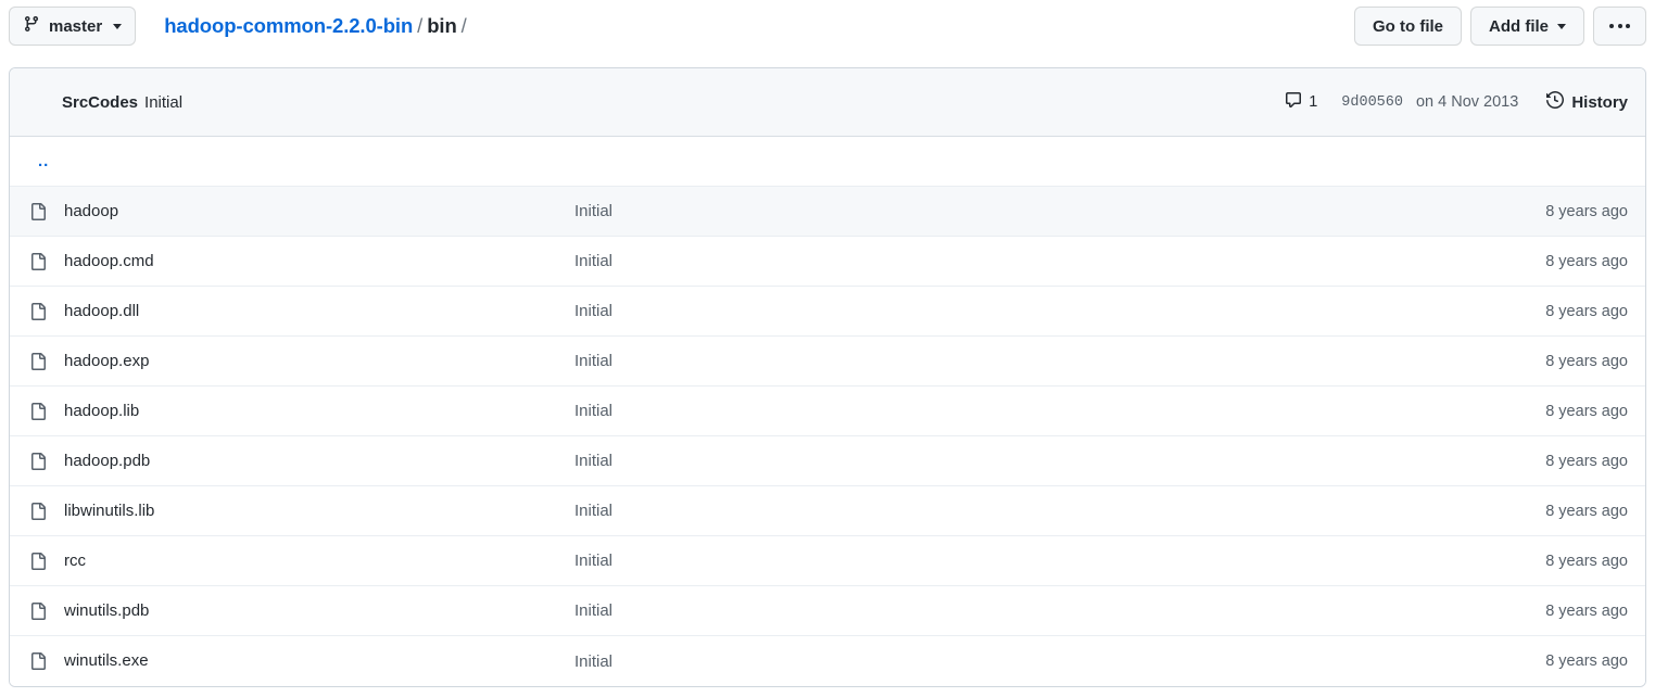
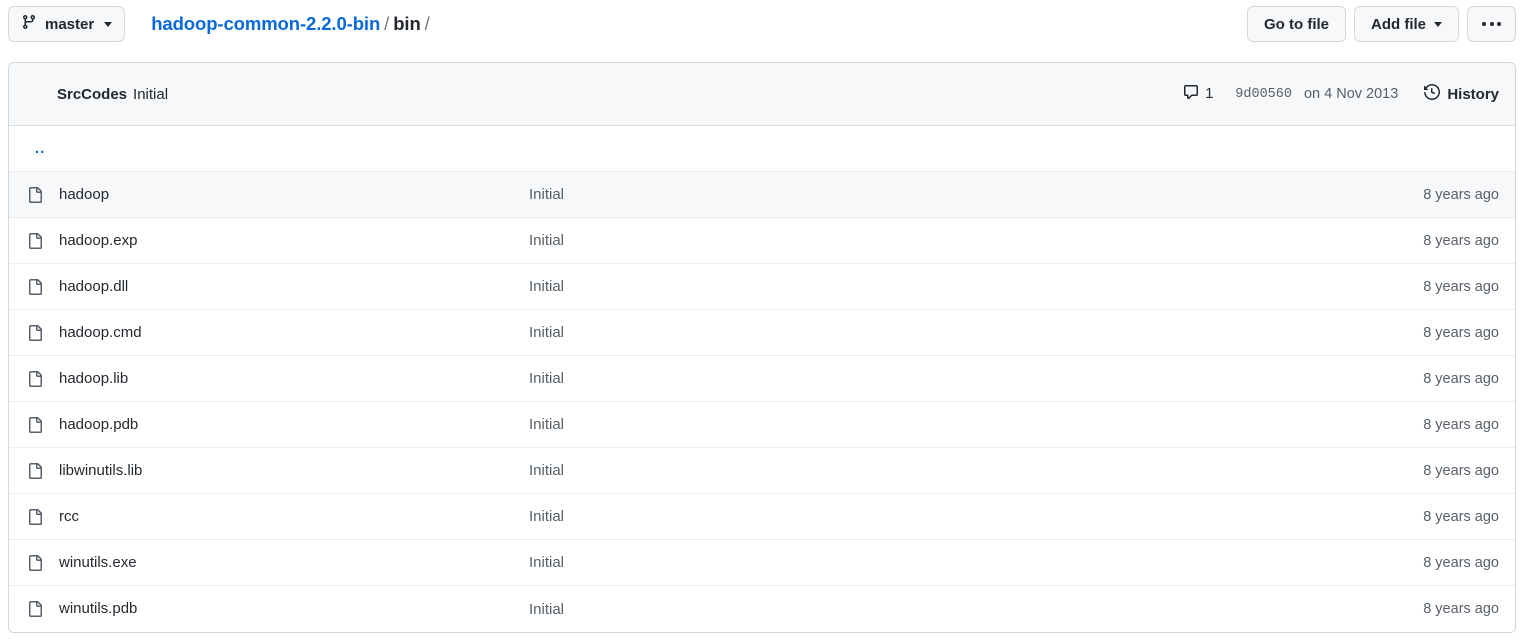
  master
  hadoop-common-2.2.0-bin / bin /
  Go to file
  Add file
  SrcCodes
  Initial
  1
  9d00560
  on 4 Nov 2013
  History
  ..
  hadoop
  Initial
  8 years ago
- hadoop.cmd
+ hadoop.exp
  Initial
  8 years ago
  hadoop.dll
  Initial
  8 years ago
- hadoop.exp
+ hadoop.cmd
  Initial
  8 years ago
  hadoop.lib
  Initial
  8 years ago
  hadoop.pdb
  Initial
  8 years ago
  libwinutils.lib
  Initial
  8 years ago
  rcc
  Initial
  8 years ago
- winutils.pdb
+ winutils.exe
  Initial
  8 years ago
- winutils.exe
+ winutils.pdb
  Initial
  8 years ago
